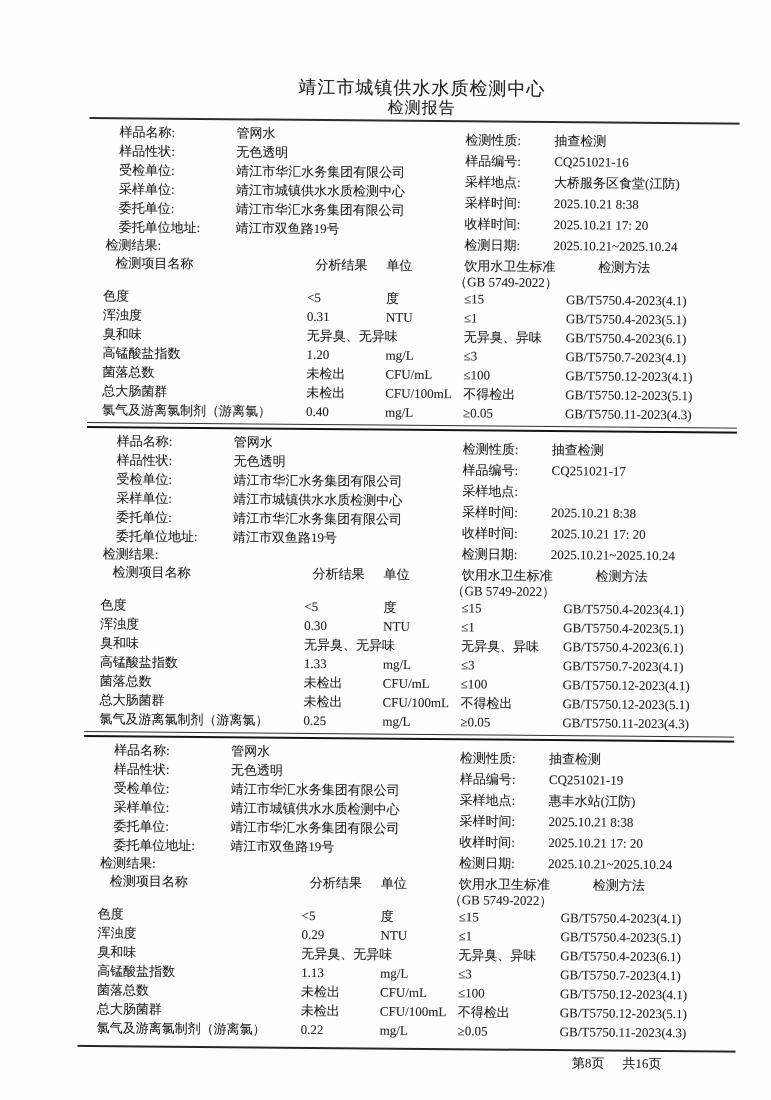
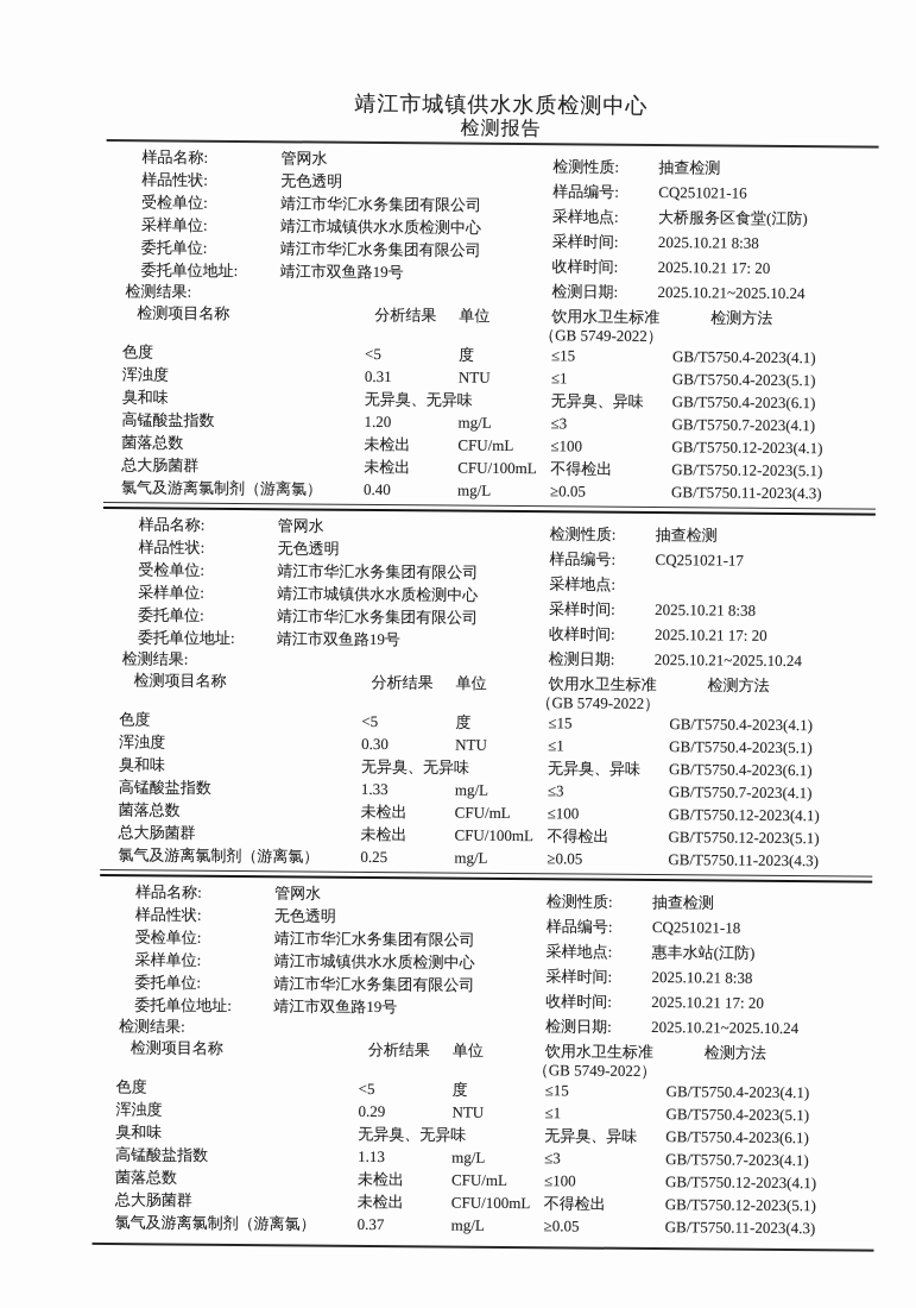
  靖江市城镇供水水质检测中心
  检测报告
  样品名称:
  管网水
  样品性状:
  无色透明
  受检单位:
  靖江市华汇水务集团有限公司
  采样单位:
  靖江市城镇供水水质检测中心
  委托单位:
  靖江市华汇水务集团有限公司
  委托单位地址:
  靖江市双鱼路19号
  检测结果:
  检测性质:
  抽查检测
  样品编号:
  CQ251021-16
  采样地点:
  大桥服务区食堂(江防)
  采样时间:
  2025.10.21 8:38
  收样时间:
  2025.10.21 17: 20
  检测日期:
  2025.10.21~2025.10.24
  检测项目名称
  分析结果
  单位
  饮用水卫生标准
  （GB 5749-2022）
  检测方法
  色度
  <5
  度
  ≤15
  GB/T5750.4-2023(4.1)
  浑浊度
  0.31
  NTU
  ≤1
  GB/T5750.4-2023(5.1)
  臭和味
  无异臭、无异
  无异臭、异味
  GB/T5750.4-2023(6.1)
  高锰酸盐指数
  1.20
  mg/L
  ≤3
  GB/T5750.7-2023(4.1)
  菌落总数
  未检出
  CFU/mL
  ≤100
  GB/T5750.12-2023(4.1)
  总大肠菌群
  未检出
  CFU/100mL
  不得检出
  GB/T5750.12-2023(5.1)
  氯气及游离氯制剂（游离氯）
  0.40
  mg/L
  ≥0.05
  GB/T5750.11-2023(4.3)
  样品名称:
  管网水
  样品性状:
  无色透明
  受检单位:
  靖江市华汇水务集团有限公司
  采样单位:
  靖江市城镇供水水质检测中心
  委托单位:
  靖江市华汇水务集团有限公司
  委托单位地址:
  靖江市双鱼路19号
  检测结果:
  检测性质:
  抽查检测
  样品编号:
  CQ251021-17
  采样地点:
  采样时间:
  2025.10.21 8:38
  收样时间:
  2025.10.21 17: 20
  检测日期:
  2025.10.21~2025.10.24
  检测项目名称
  分析结果
  单位
  饮用水卫生标准
  （GB 5749-2022）
  检测方法
  色度
  <5
  度
  ≤15
  GB/T5750.4-2023(4.1)
  浑浊度
  0.30
  NTU
  ≤1
  GB/T5750.4-2023(5.1)
  臭和味
  无异臭、无异
  无异臭、异味
  GB/T5750.4-2023(6.1)
  高锰酸盐指数
  1.33
  mg/L
  ≤3
  GB/T5750.7-2023(4.1)
  菌落总数
  未检出
  CFU/mL
  ≤100
  GB/T5750.12-2023(4.1)
  总大肠菌群
  未检出
  CFU/100mL
  不得检出
  GB/T5750.12-2023(5.1)
  氯气及游离氯制剂（游离氯）
  0.25
  mg/L
  ≥0.05
  GB/T5750.11-2023(4.3)
  样品名称:
  管网水
  样品性状:
  无色透明
  受检单位:
  靖江市华汇水务集团有限公司
  采样单位:
  靖江市城镇供水水质检测中心
  委托单位:
  靖江市华汇水务集团有限公司
  委托单位地址:
  靖江市双鱼路19号
  检测结果:
  检测性质:
  抽查检测
  样品编号:
- CQ251021-19
+ CQ251021-18
  采样地点:
  惠丰水站(江防)
  采样时间:
  2025.10.21 8:38
  收样时间:
  2025.10.21 17: 20
  检测日期:
  2025.10.21~2025.10.24
  检测项目名称
  分析结果
  单位
  饮用水卫生标准
  （GB 5749-2022）
  检测方法
  色度
  <5
  度
  ≤15
  GB/T5750.4-2023(4.1)
  浑浊度
  0.29
  NTU
  ≤1
  GB/T5750.4-2023(5.1)
  臭和味
  无异臭、无异
  无异臭、异味
  GB/T5750.4-2023(6.1)
  高锰酸盐指数
  1.13
  mg/L
  ≤3
  GB/T5750.7-2023(4.1)
  菌落总数
  未检出
  CFU/mL
  ≤100
  GB/T5750.12-2023(4.1)
  总大肠菌群
  未检出
  CFU/100mL
  不得检出
  GB/T5750.12-2023(5.1)
  氯气及游离氯制剂（游离氯）
- 0.22
+ 0.37
  mg/L
  ≥0.05
  GB/T5750.11-2023(4.3)
- 第8页
- 共16页
